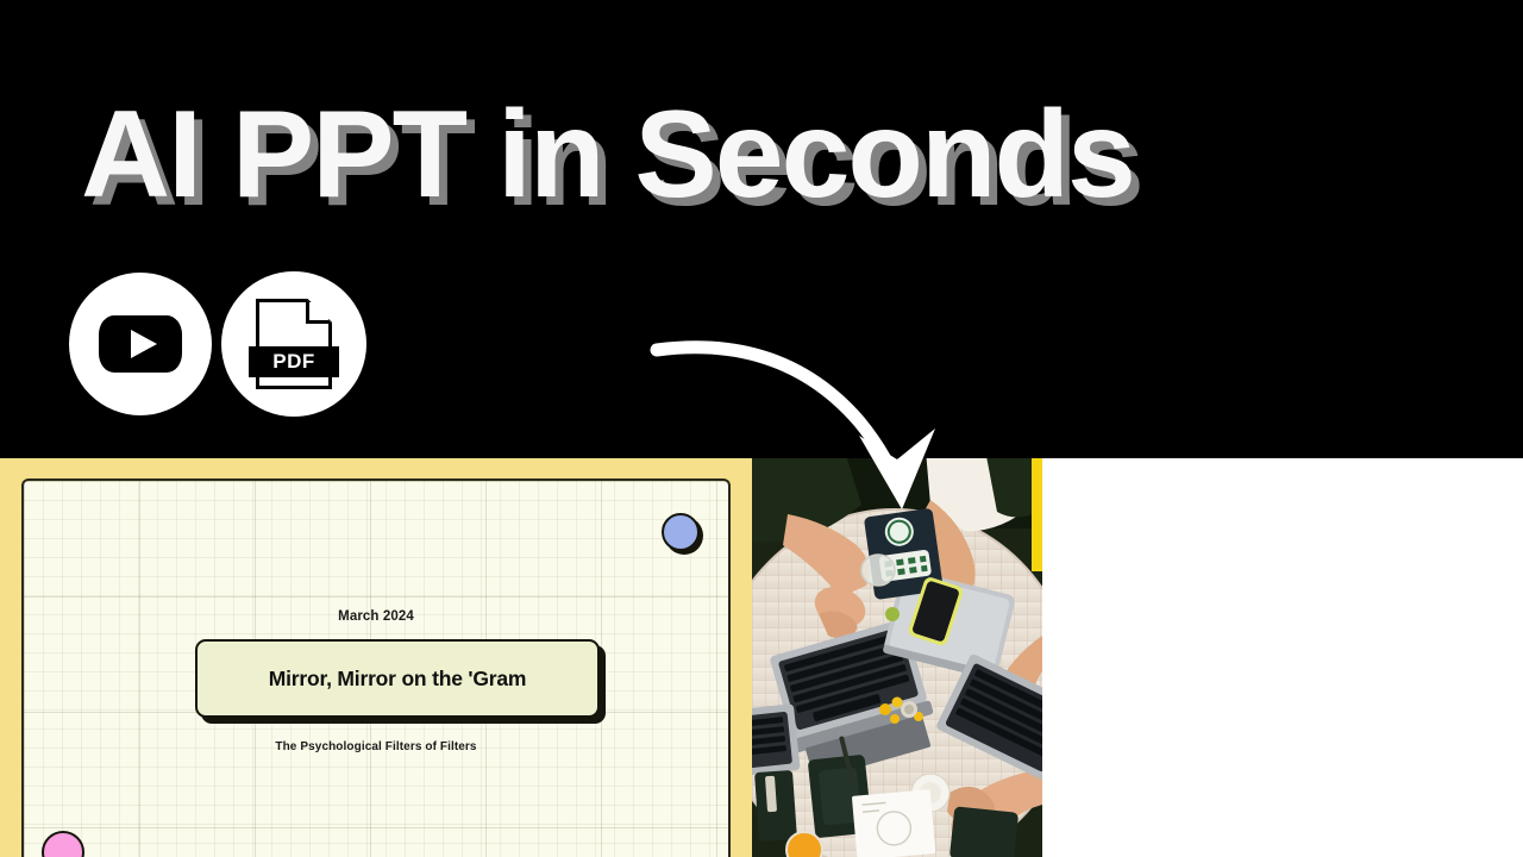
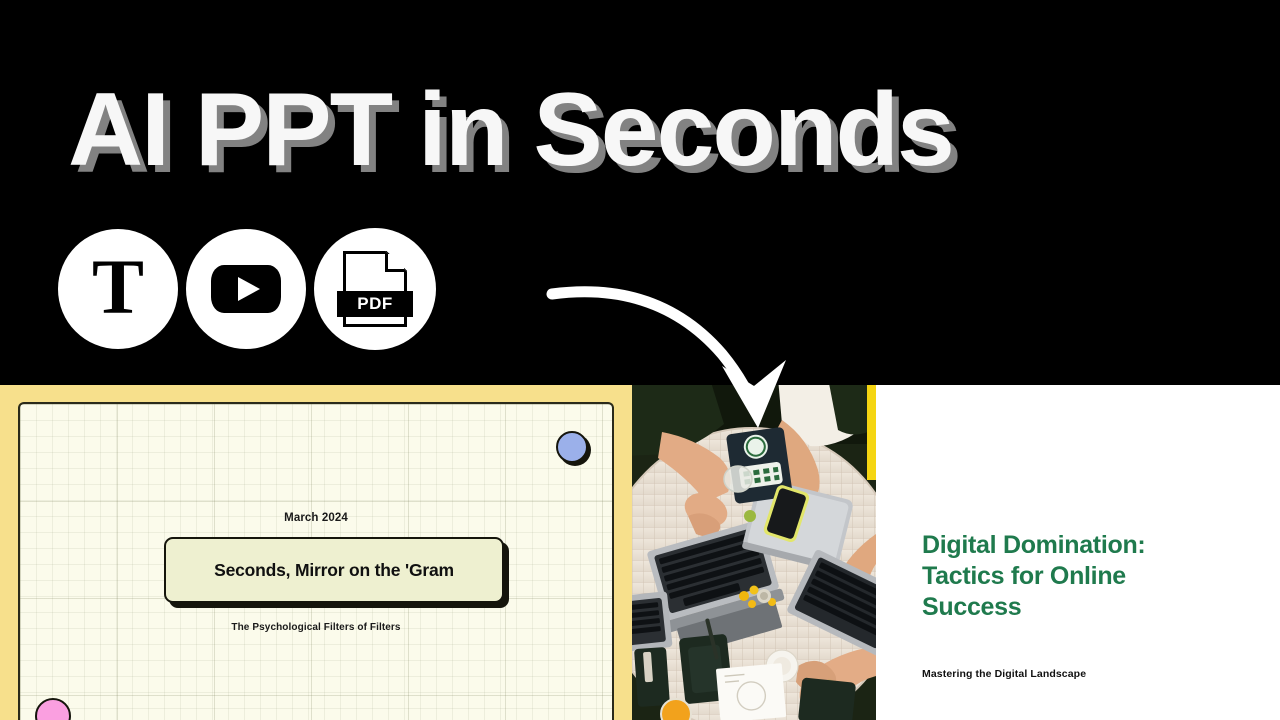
  March 2024
- Mirror, Mirror on the 'Gram
+ Seconds, Mirror on the 'Gram
  The Psychological Filters of Filters
+ Digital Domination: Tactics for Online Success
+ Mastering the Digital Landscape
  AI PPT in Seconds
+ T
  PDF
